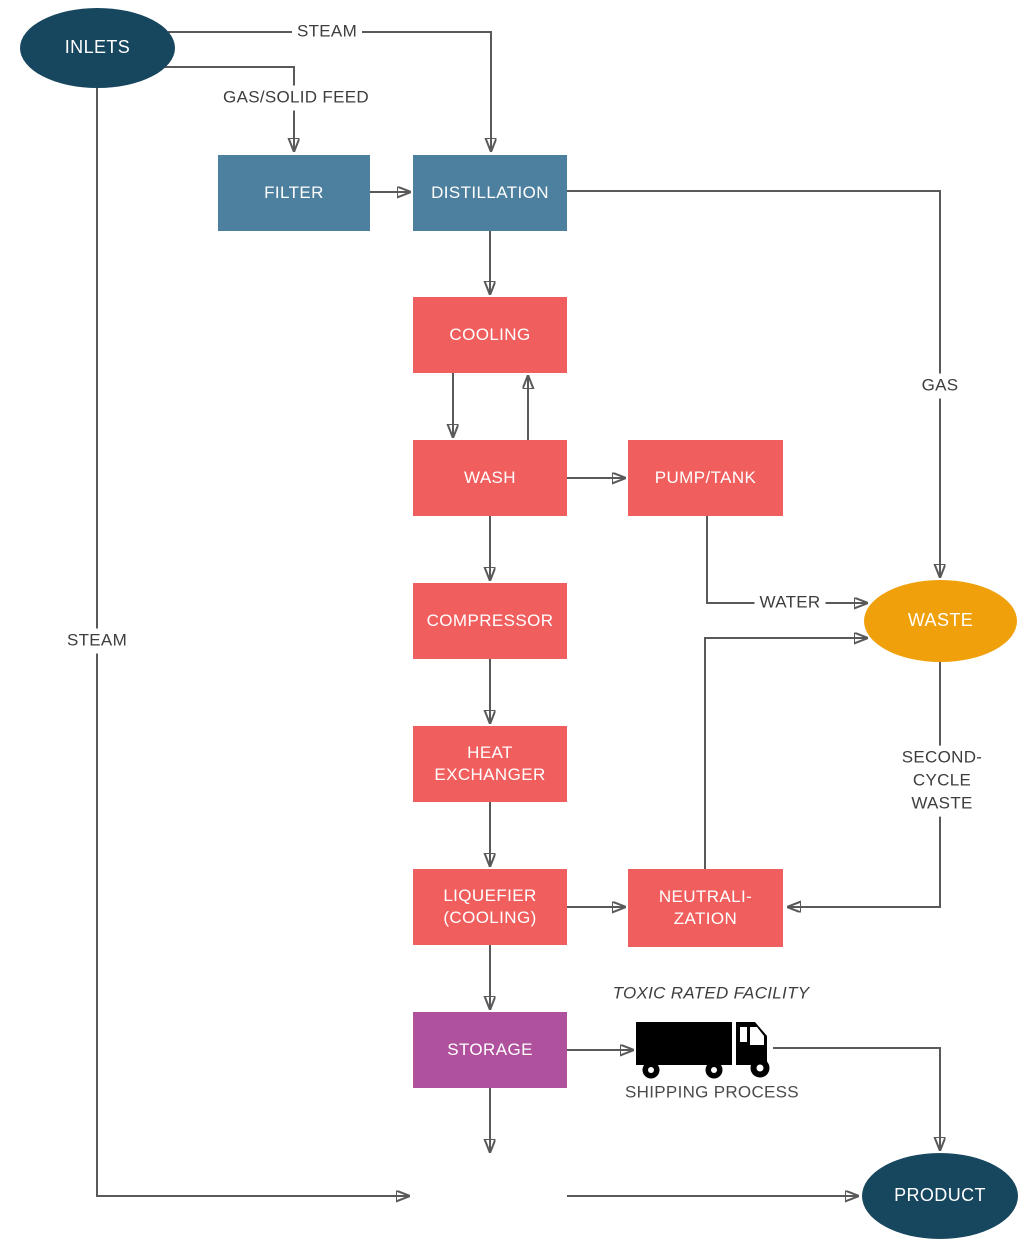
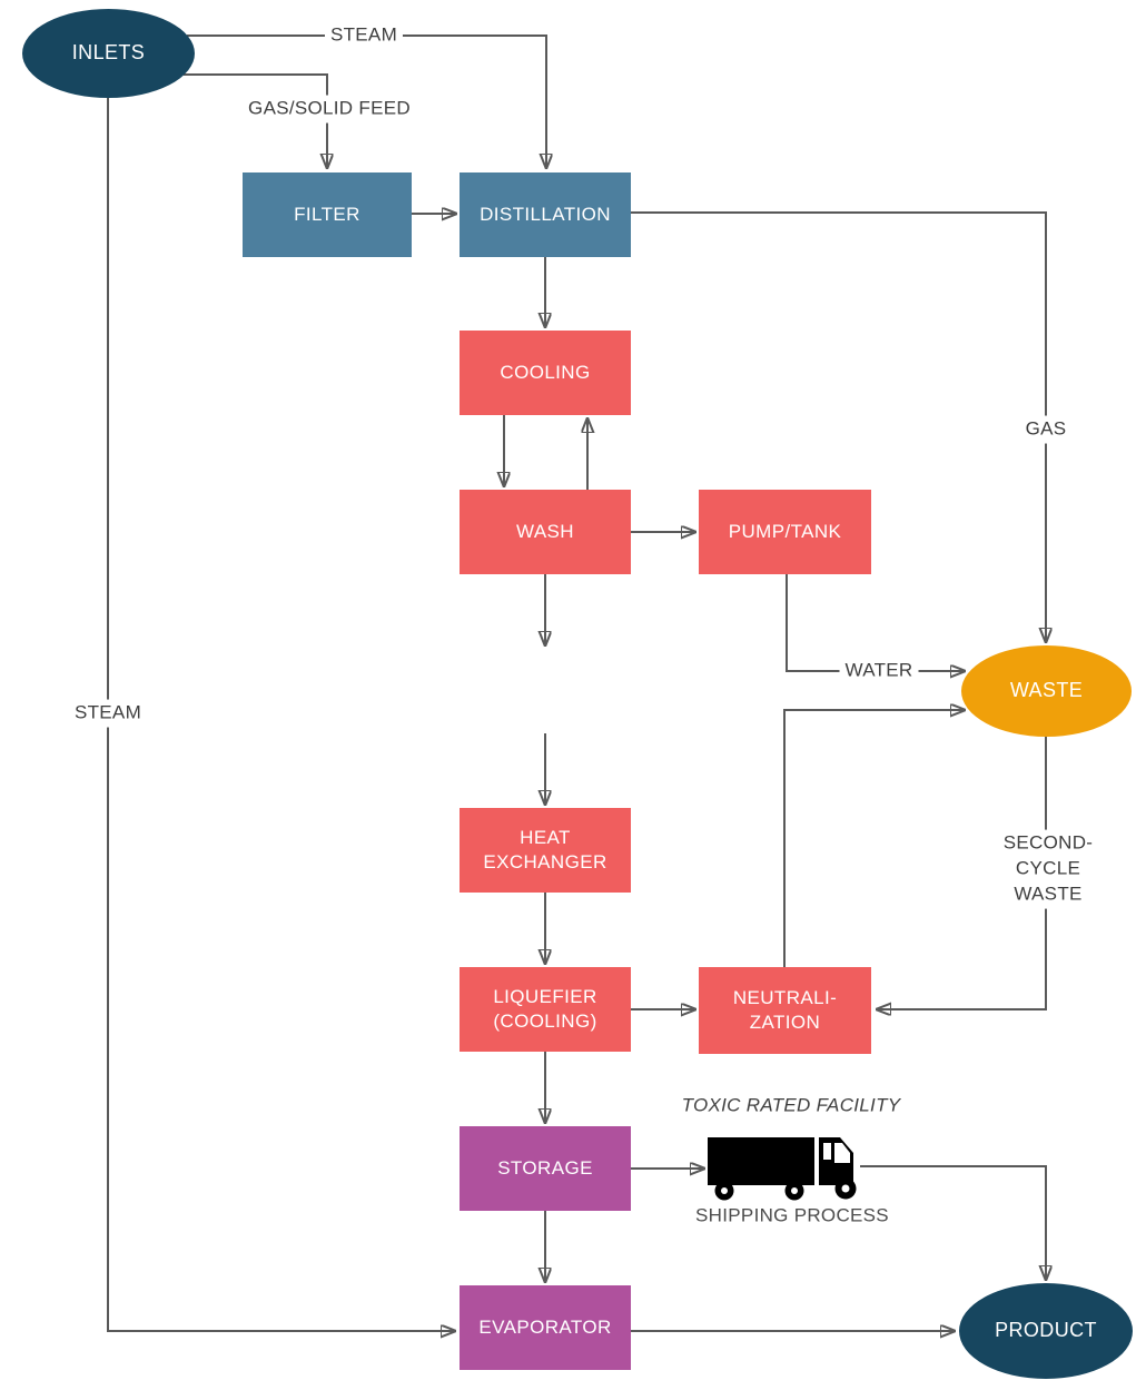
  INLETS
  FILTER
  DISTILLATION
  COOLING
  WASH
  PUMP/TANK
- COMPRESSOR
  HEAT
  EXCHANGER
  LIQUEFIER
  (COOLING)
  NEUTRALI-
  ZATION
  STORAGE
+ EVAPORATOR
  WASTE
  PRODUCT
  STEAM
  GAS/SOLID FEED
  GAS
  WATER
  SECOND-CYCLE
  WASTE
  STEAM
  TOXIC RATED FACILITY
  SHIPPING PROCESS
